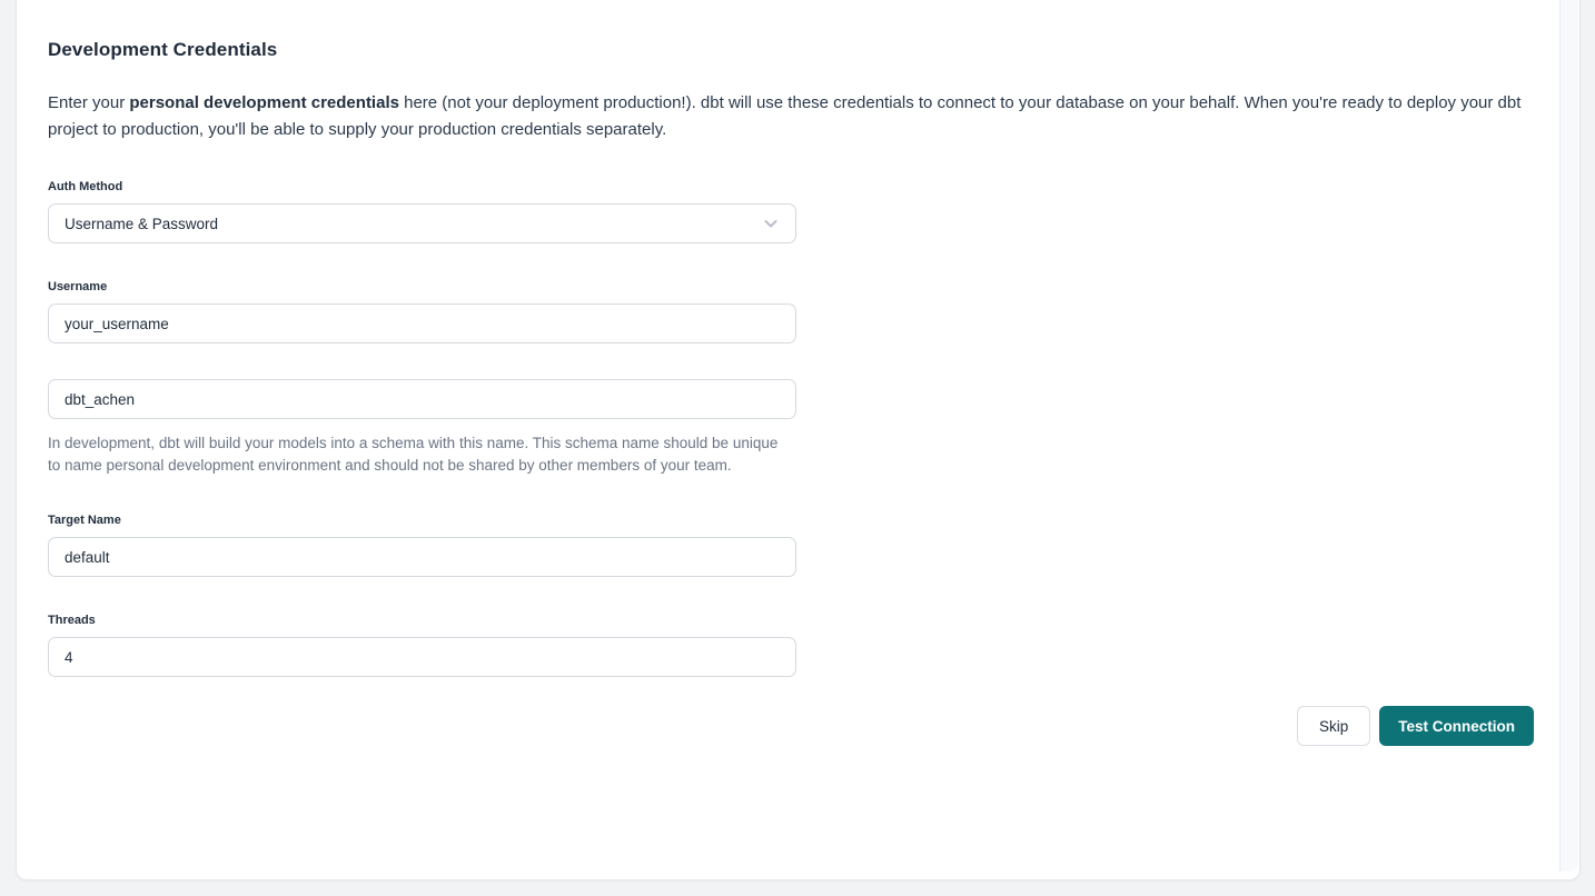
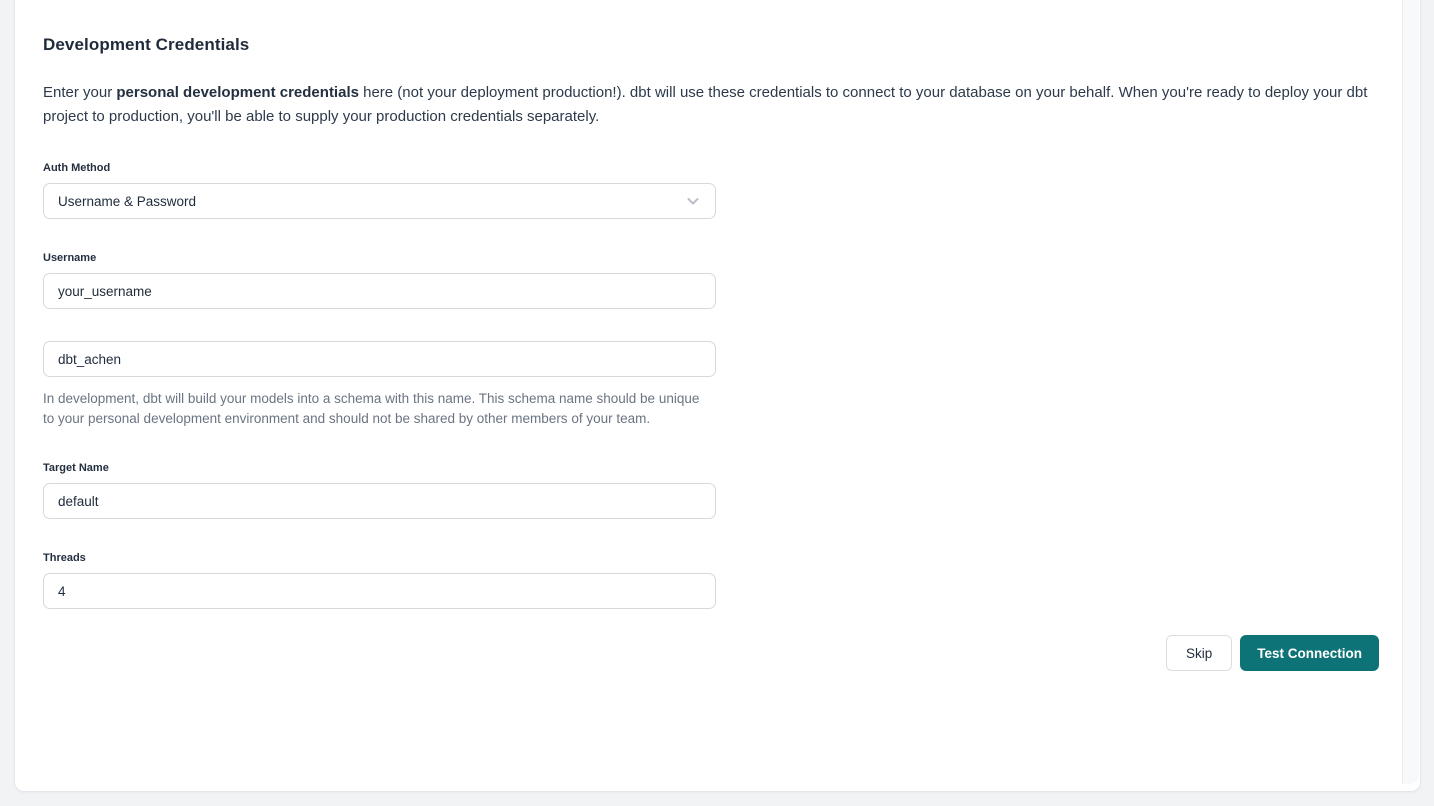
  Development Credentials
  Enter your personal development credentials here (not your deployment production!). dbt will use these credentials to connect to your database on your behalf. When you're ready to deploy your dbt project to production, you'll be able to supply your production credentials separately.
  Auth Method
  Username & Password
  Username
  your_username
  dbt_achen
- In development, dbt will build your models into a schema with this name. This schema name should be unique to name personal development environment and should not be shared by other members of your team.
+ In development, dbt will build your models into a schema with this name. This schema name should be unique to your personal development environment and should not be shared by other members of your team.
  Target Name
  default
  Threads
  4
  Skip
  Test Connection
